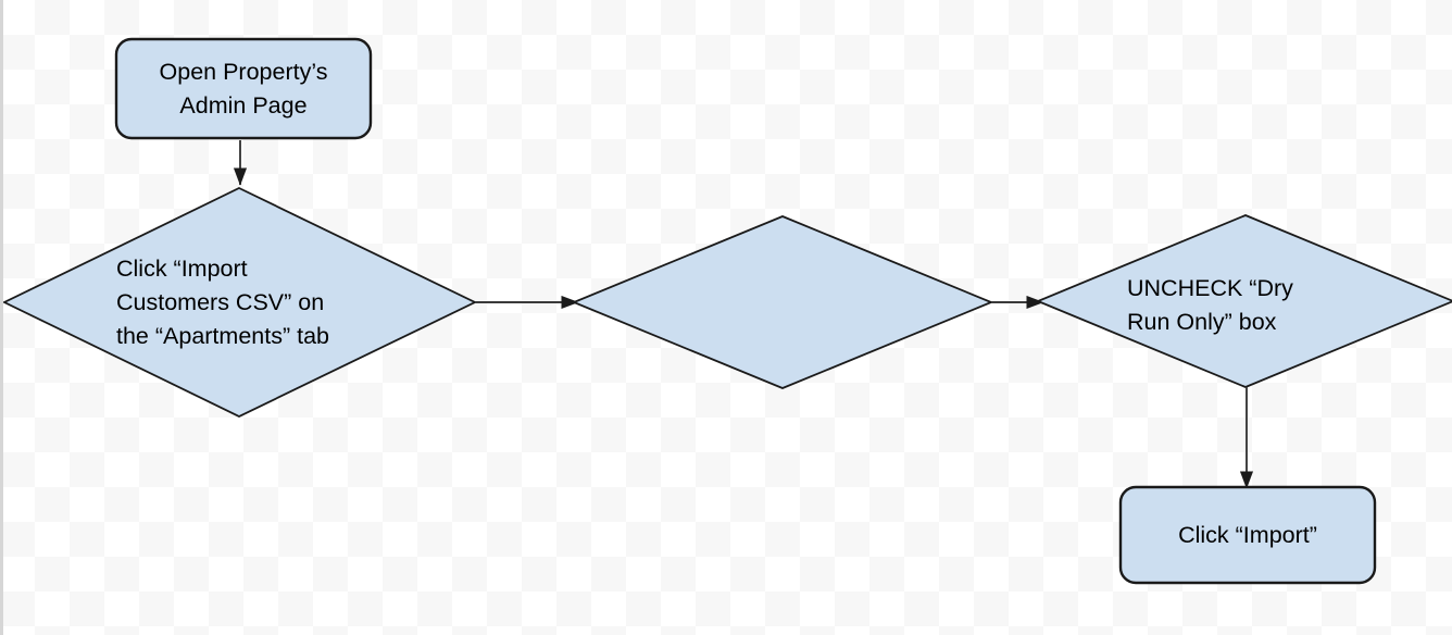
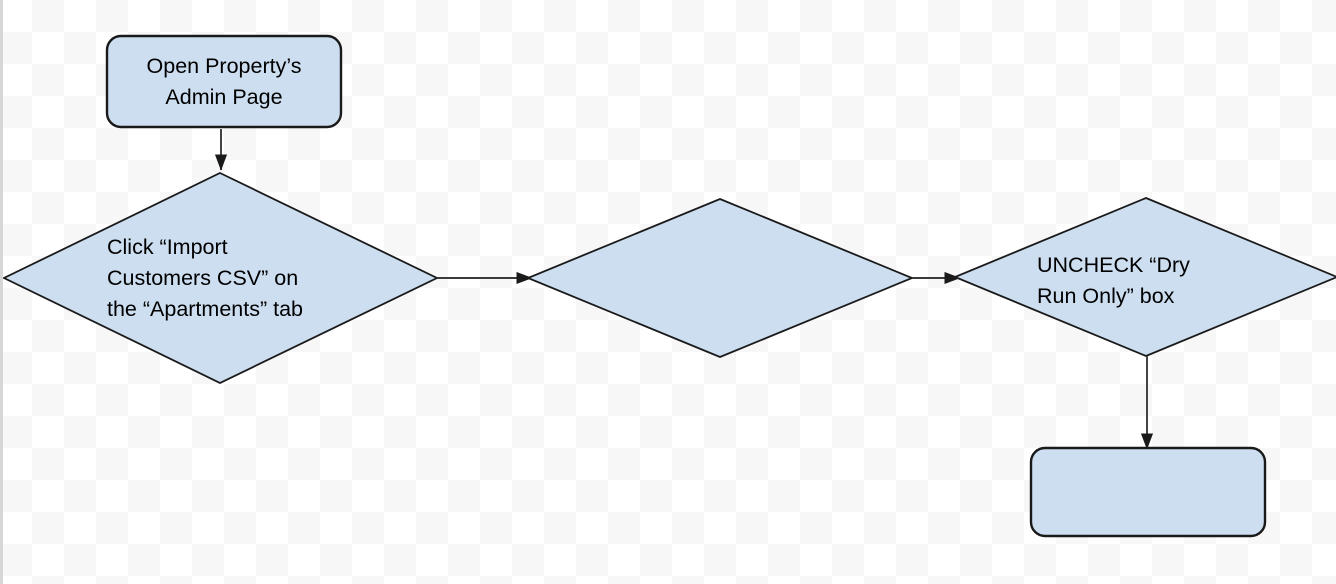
  Open Property’s
  Admin Page
  Click “Import
  Customers CSV” on
  the “Apartments” tab
  UNCHECK “Dry
  Run Only” box
- Click “Import”
